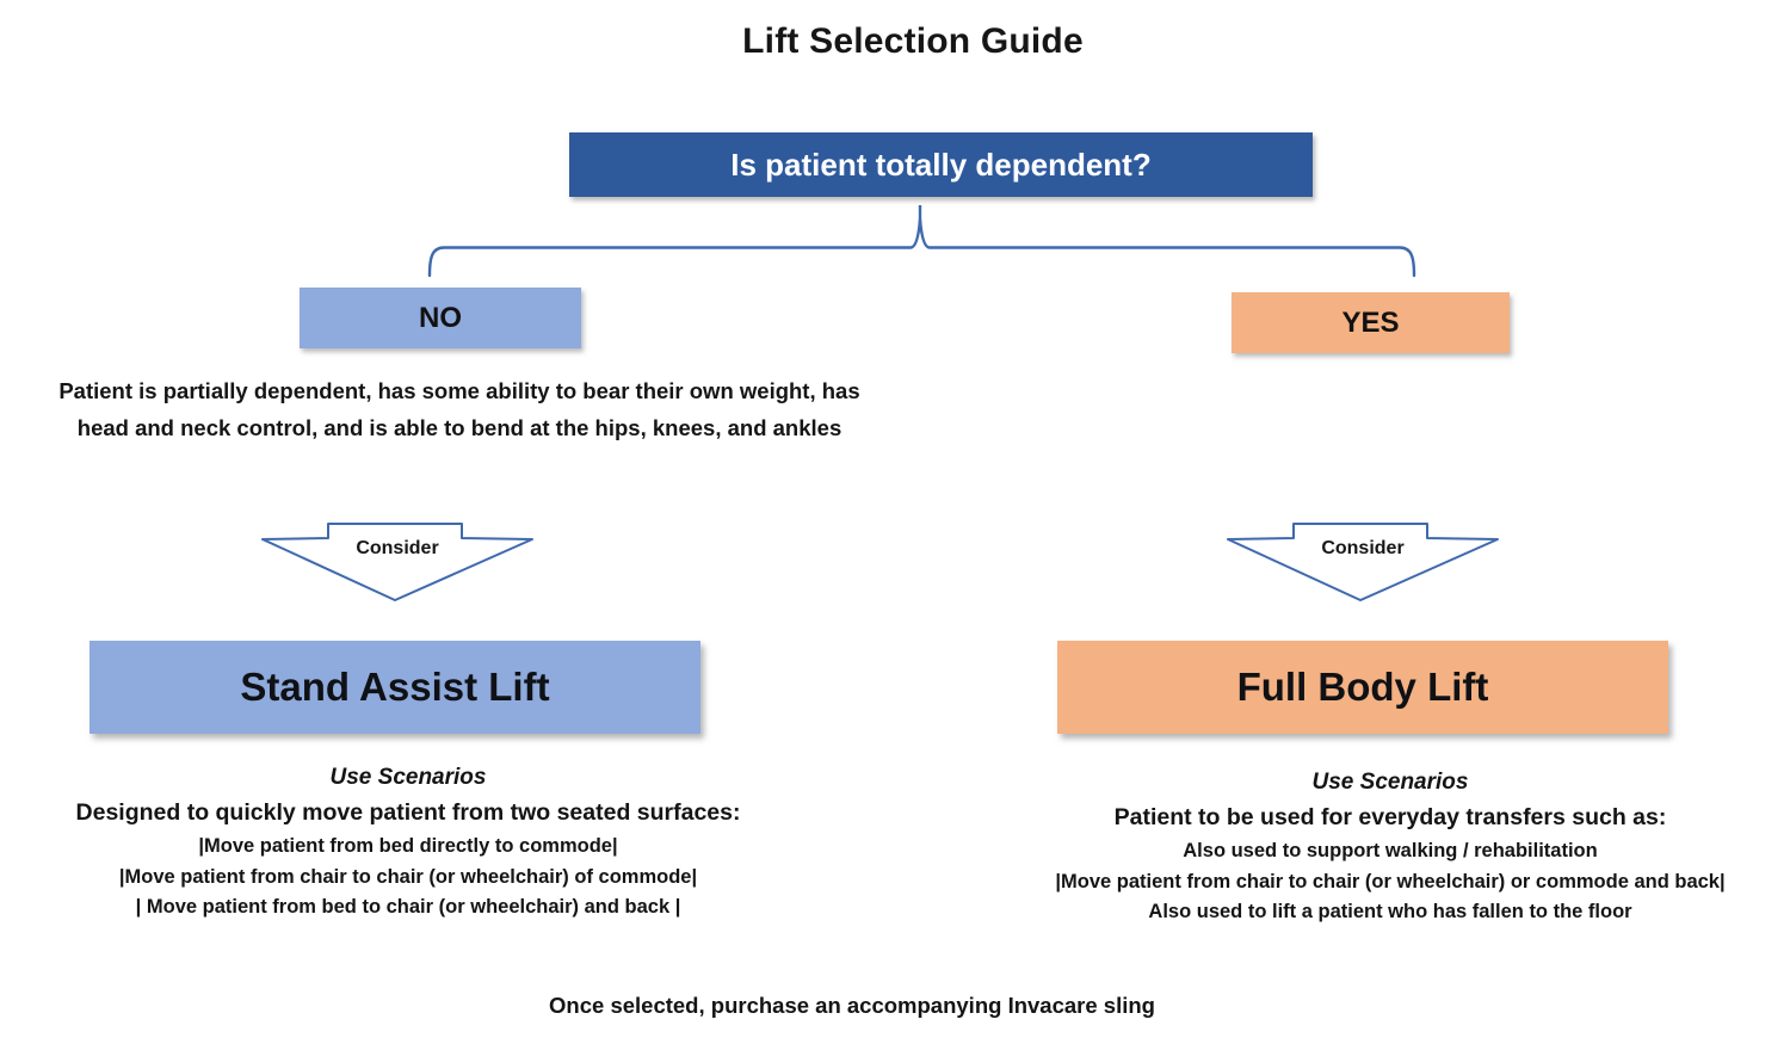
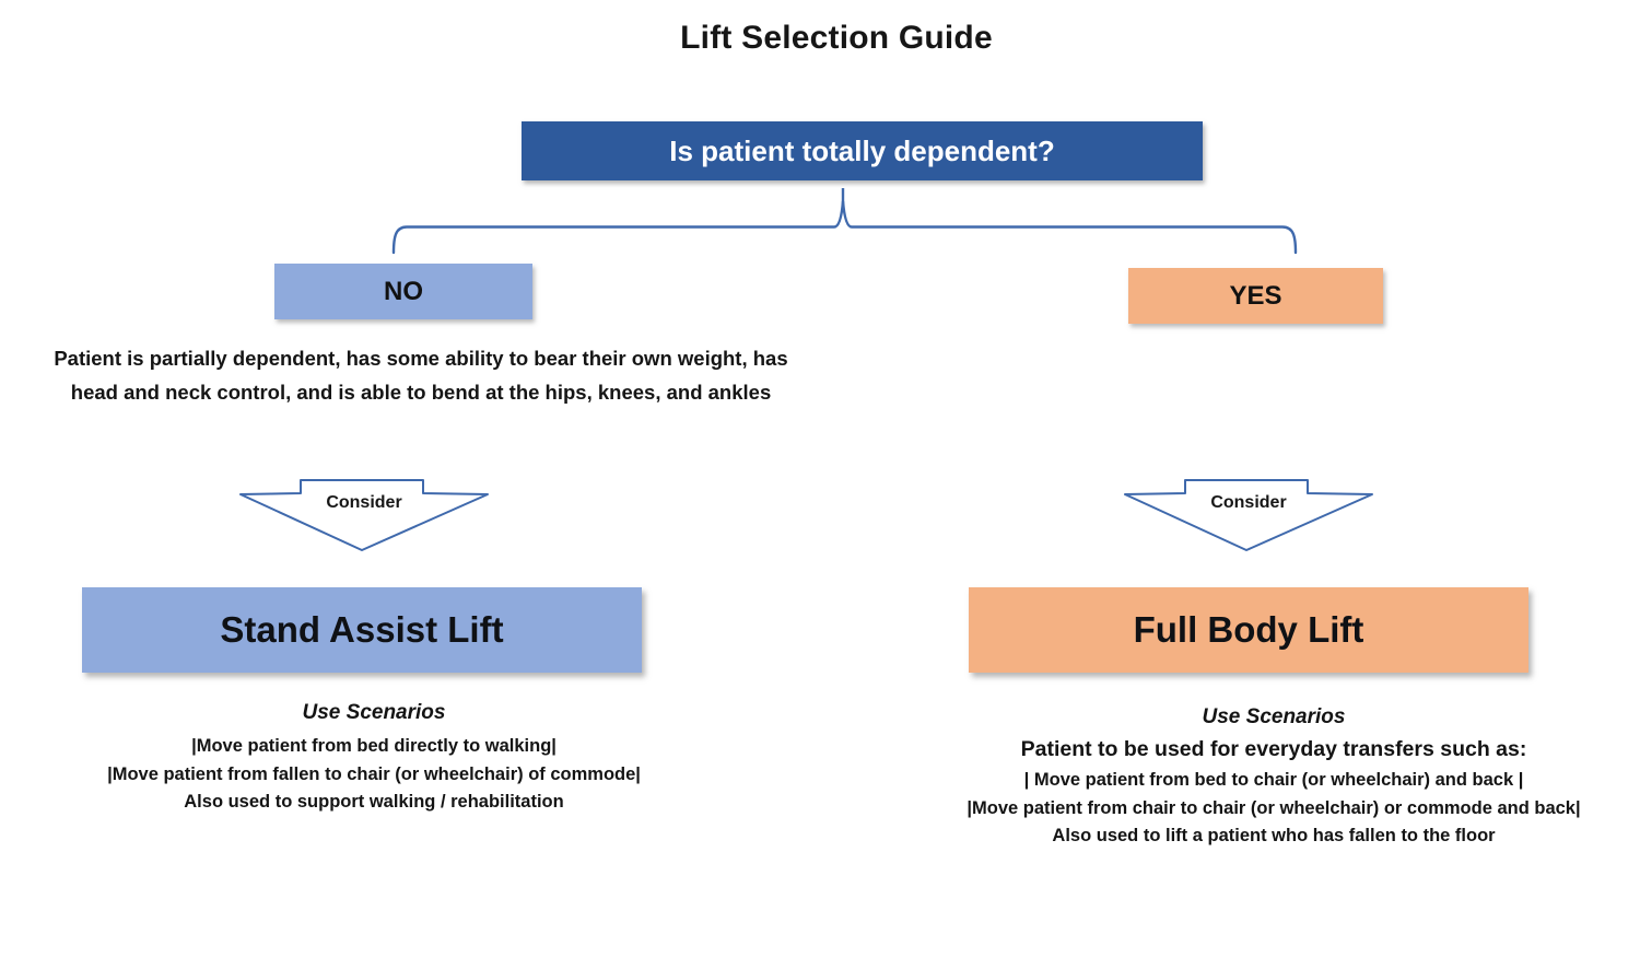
  Lift Selection Guide
  Is patient totally dependent?
  NO
  YES
  Patient is partially dependent, has some ability to bear their own weight, has head and neck control, and is able to bend at the hips, knees, and ankles
  Consider
  Consider
  Stand Assist Lift
  Full Body Lift
  Use Scenarios
- Designed to quickly move patient from two seated surfaces:
- |Move patient from bed directly to commode|
+ |Move patient from bed directly to walking|
- |Move patient from chair to chair (or wheelchair) of commode|
+ |Move patient from fallen to chair (or wheelchair) of commode|
- | Move patient from bed to chair (or wheelchair) and back |
+ Also used to support walking / rehabilitation
  Use Scenarios
  Patient to be used for everyday transfers such as:
- Also used to support walking / rehabilitation
+ | Move patient from bed to chair (or wheelchair) and back |
  |Move patient from chair to chair (or wheelchair) or commode and back|
  Also used to lift a patient who has fallen to the floor
- Once selected, purchase an accompanying Invacare sling
